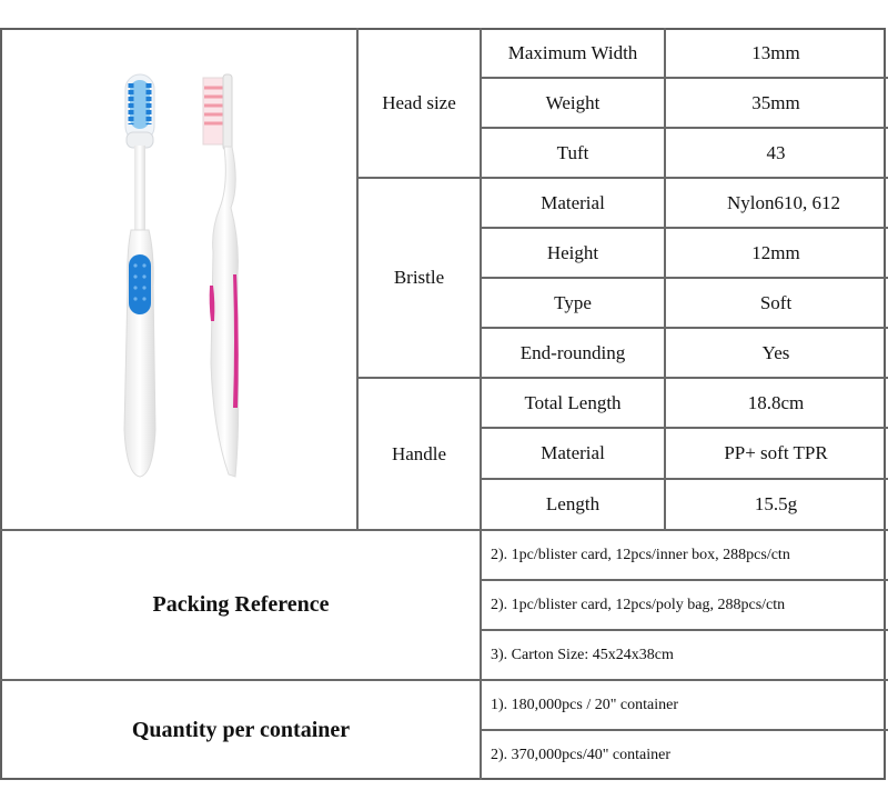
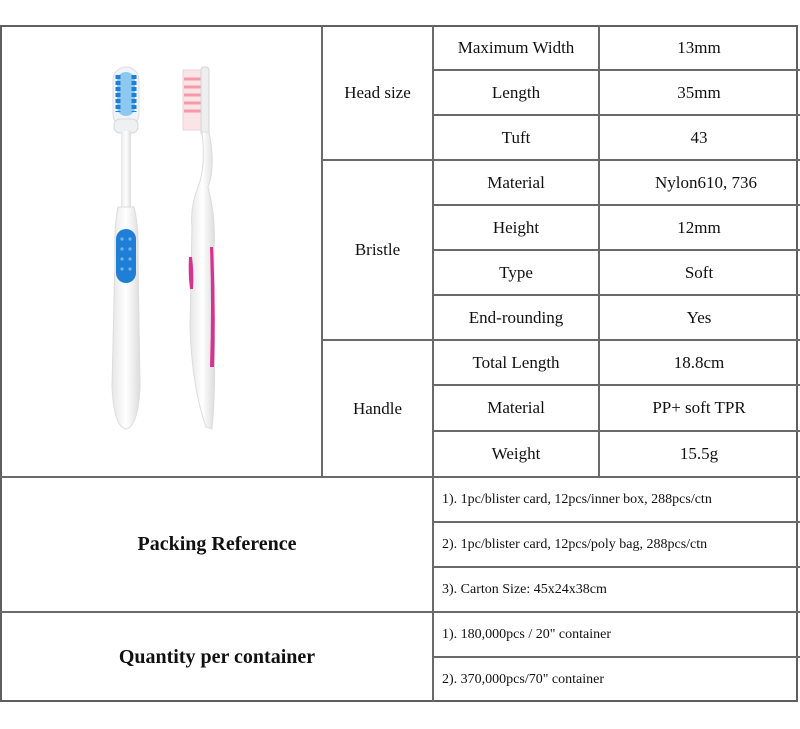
  Head size
  Bristle
  Handle
  Maximum Width
  13mm
- Weight
+ Length
  35mm
  Tuft
  43
  Material
- Nylon610, 612
+ Nylon610, 736
  Height
  12mm
  Type
  Soft
  End-rounding
  Yes
  Total Length
  18.8cm
  Material
  PP+ soft TPR
- Length
+ Weight
  15.5g
  Packing Reference
- 2). 1pc/blister card, 12pcs/inner box, 288pcs/ctn
+ 1). 1pc/blister card, 12pcs/inner box, 288pcs/ctn
  2). 1pc/blister card, 12pcs/poly bag, 288pcs/ctn
  3). Carton Size: 45x24x38cm
  Quantity per container
  1). 180,000pcs / 20" container
- 2). 370,000pcs/40" container
+ 2). 370,000pcs/70" container
